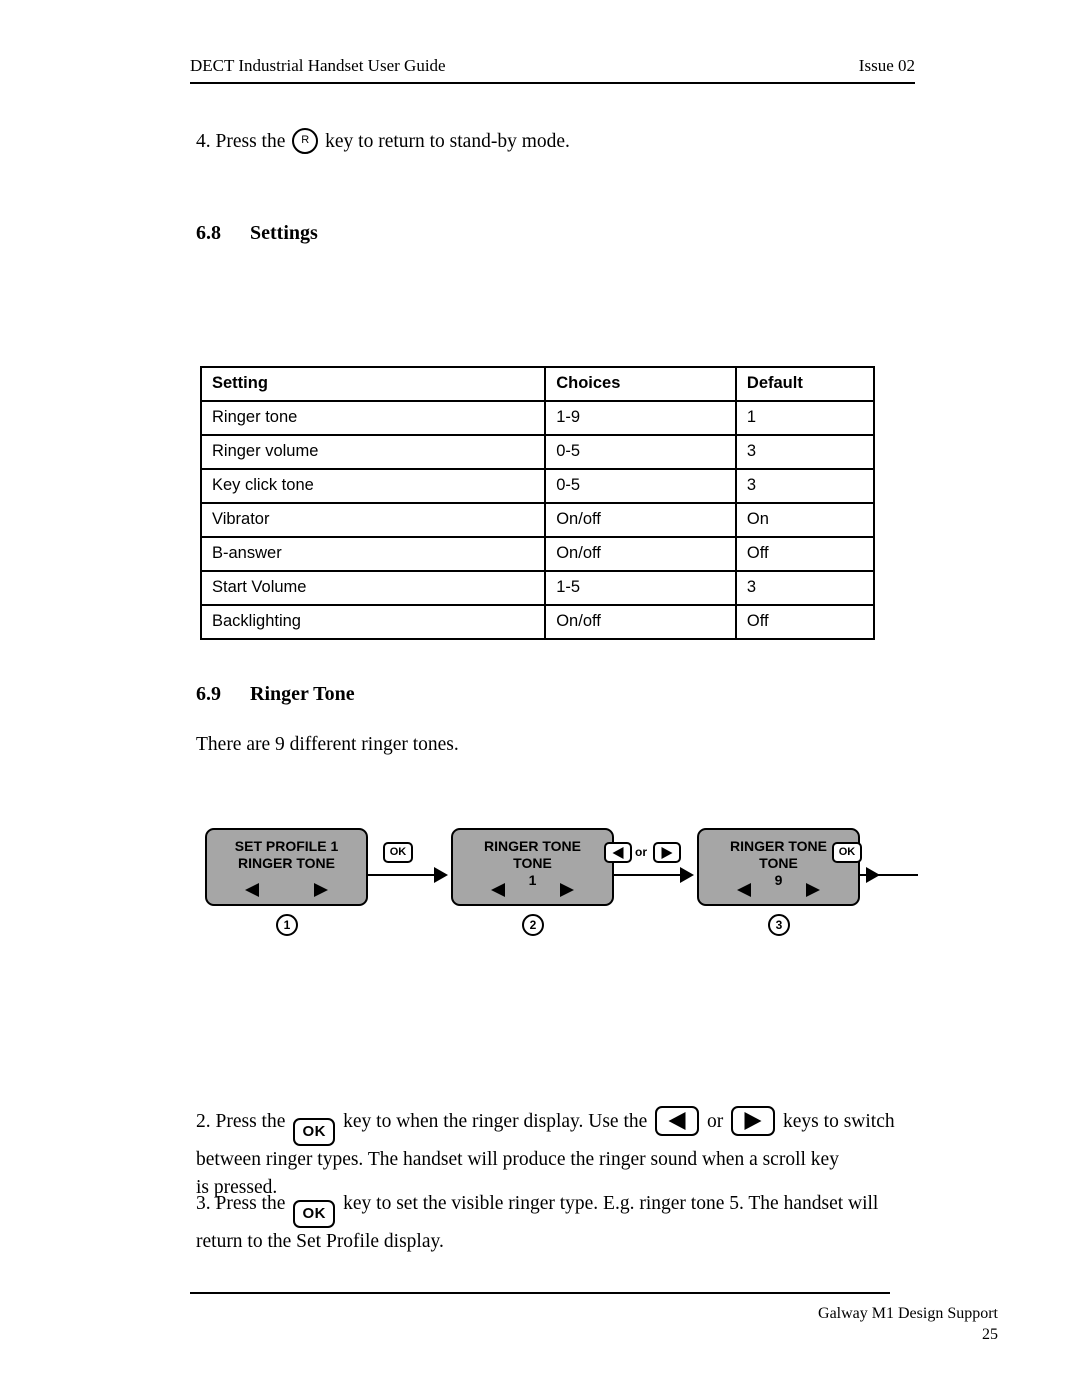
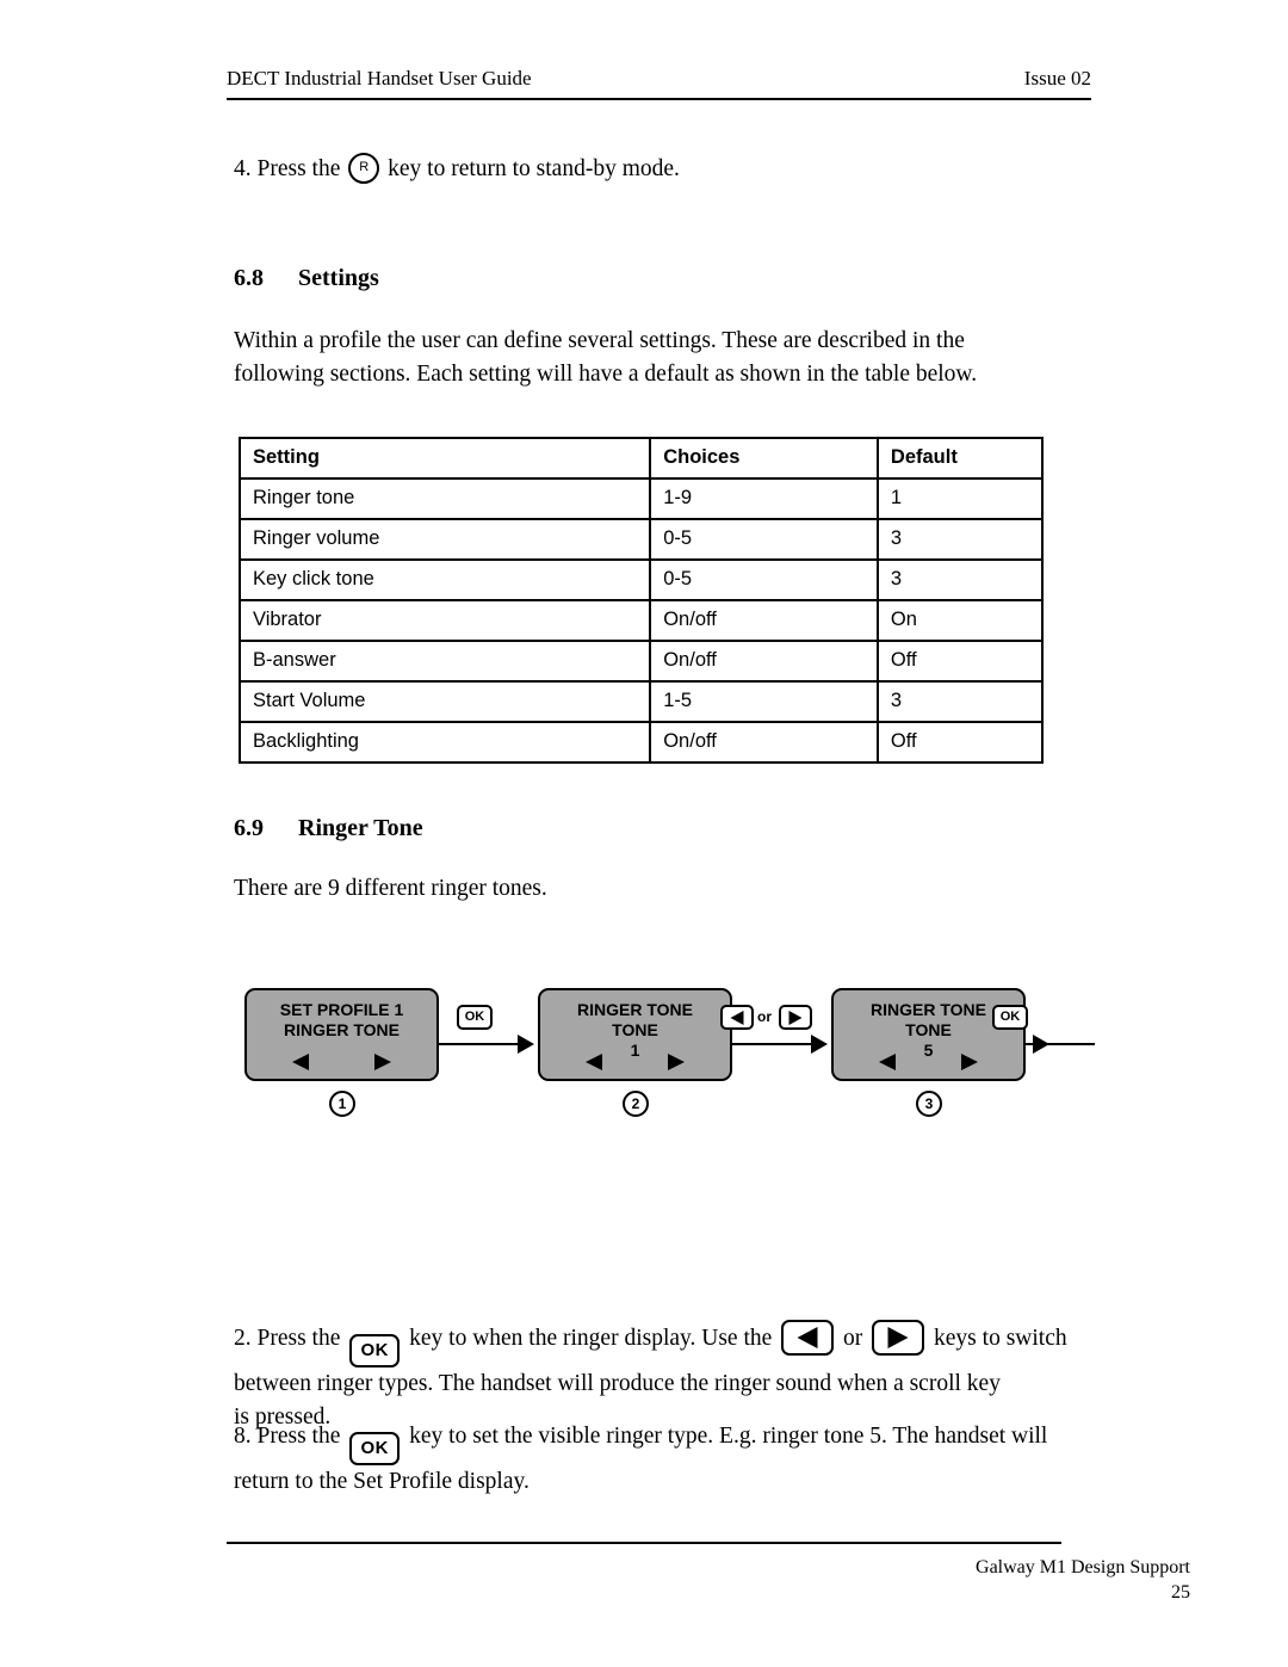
  DECT Industrial Handset User Guide
  Issue 02
  4. Press the
  R
  key to return to stand-by mode.
  6.8 Settings
+ Within a profile the user can define several settings. These are described in the
+ following sections. Each setting will have a default as shown in the table below.
  Setting	Choices	Default
  Ringer tone	1-9	1
  Ringer volume	0-5	3
  Key click tone	0-5	3
  Vibrator	On/off	On
  B-answer	On/off	Off
  Start Volume	1-5	3
  Backlighting	On/off	Off
  6.9 Ringer Tone
  There are 9 different ringer tones.
  SET PROFILE 1
  RINGER TONE
  1
  OK
  RINGER TONE
  TONE
  1
  2
  or
  RINGER TONE
  TONE
- 9
+ 5
  3
  OK
  2. Press the OK key to when the ringer display. Use the or keys to switch
  between ringer types. The handset will produce the ringer sound when a scroll key
  is pressed.
- 3. Press the OK key to set the visible ringer type. E.g. ringer tone 5. The handset will
+ 8. Press the OK key to set the visible ringer type. E.g. ringer tone 5. The handset will
  return to the Set Profile display.
  Galway M1 Design Support
  25
